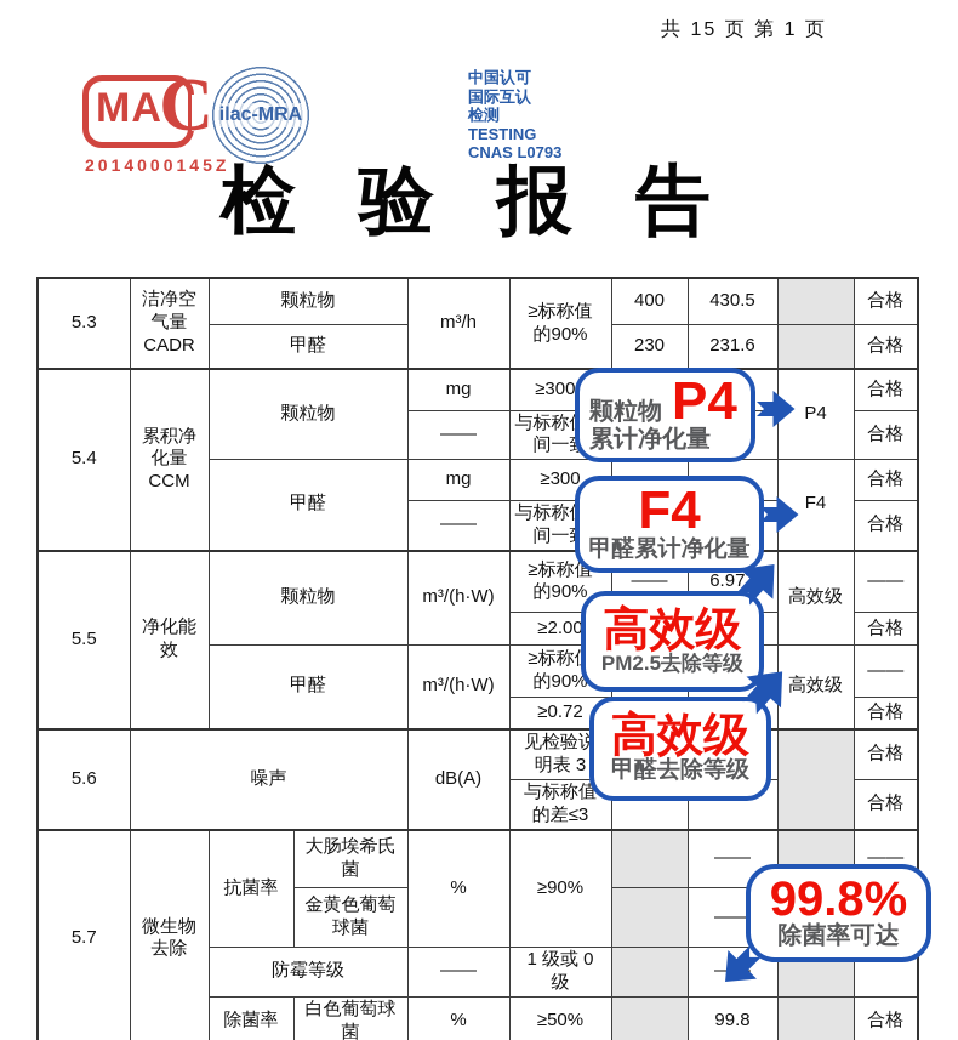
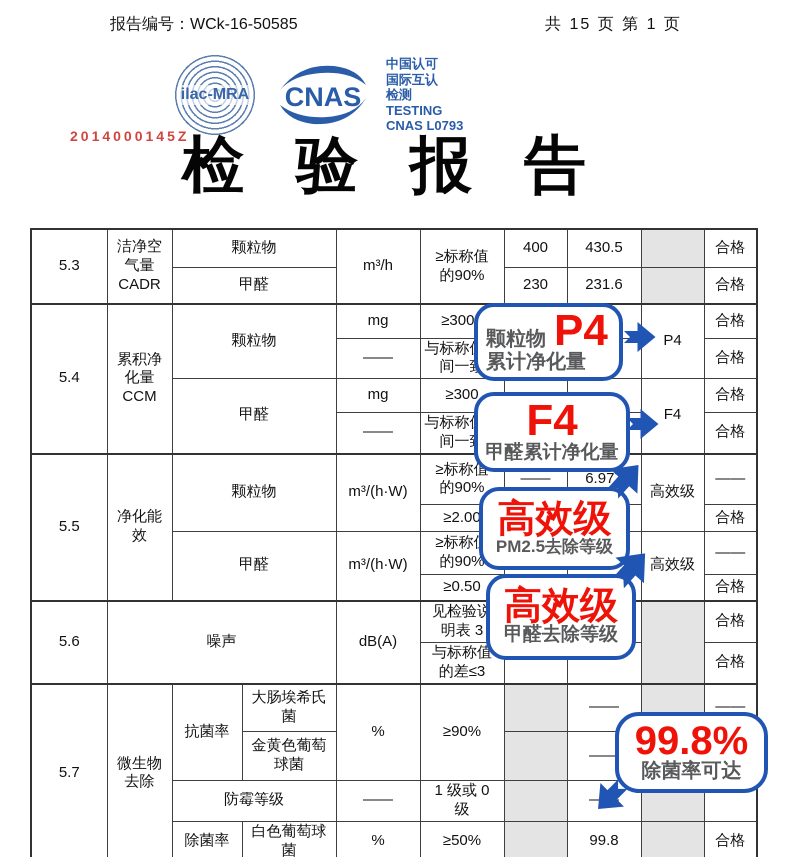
+ 报告编号：WCk-16-50585
  共 15 页 第 1 页
- MA
- C
  2014000145Z
  ilac-MRA
+ CNAS
  中国认可
  国际互认
  检测
  TESTING
  CNAS L0793
  检验报告
  5.3	洁净空 气量 CADR	颗粒物	m³/h	≥标称值 的90%	400	430.5		合格
  甲醛	230	231.6		合格
  5.4	累积净 化量 CCM	颗粒物	mg	≥300			P4	合格
  ——	与标称 间一			合格
  甲醛	mg	≥300			F4	合格
  ——	与标称 间一			合格
  5.5	净化能 效	颗粒物	m³/(h·W)	≥标称值 的90%	——	6.97	高效级	——
  ≥2.00			合格
  甲醛	m³/(h·W)	≥标称 的90%			高效级	——
- ≥0.72			合格
+ ≥0.50			合格
  5.6	噪声	dB(A)	见检验说 明表 3				合格
  与标称值 的差≤3			合格
  5.7	微生物 去除	抗菌率	大肠埃希氏 菌	%	≥90%		——		——
  金黄色葡萄 球菌		——
  防霉等级	——	1 级或 0 级		—
  除菌率	白色葡萄球 菌	%	≥50%		99.8		合格
  颗粒物
  P4
  累计净化量
  F4
  甲醛累计净化量
  高效级
  PM2.5去除等级
  高效级
  甲醛去除等级
  99.8%
  除菌率可达
